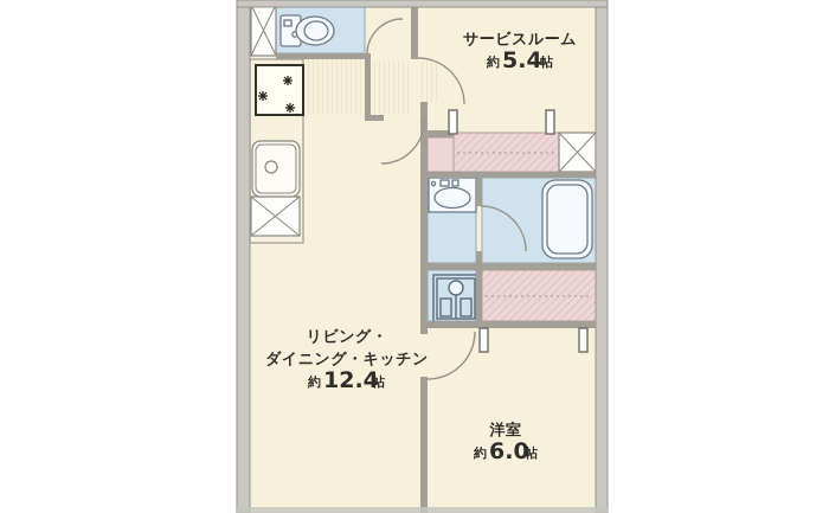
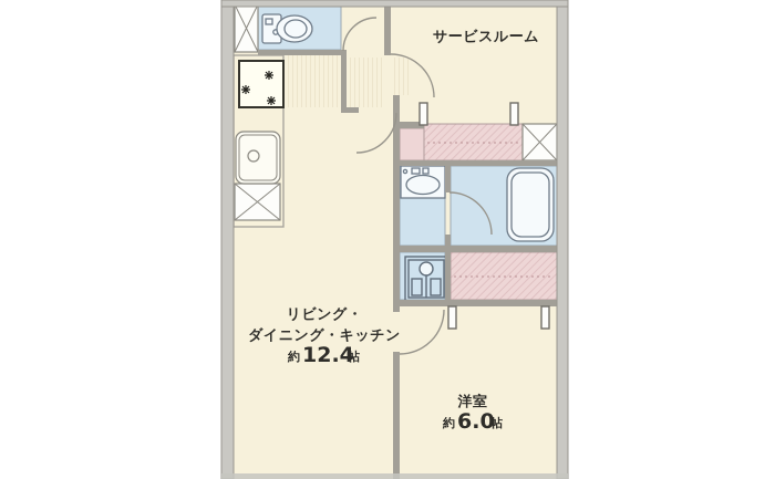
  サービスルーム
- 約 5.4 帖
  リビング・
  ダイニング・キッチン
  約 12.4 帖
  洋室
  約 6.0 帖
